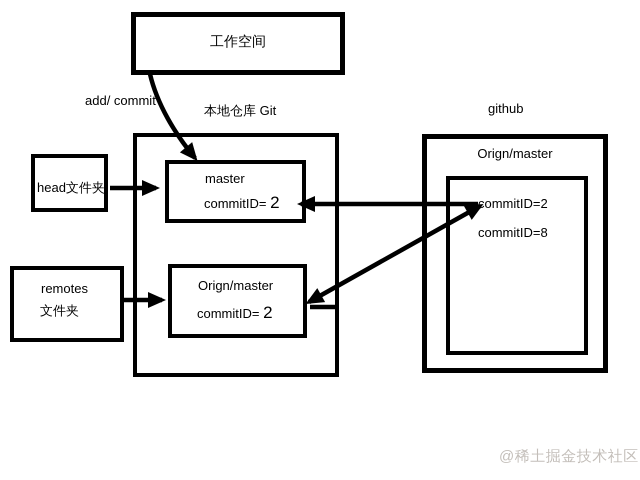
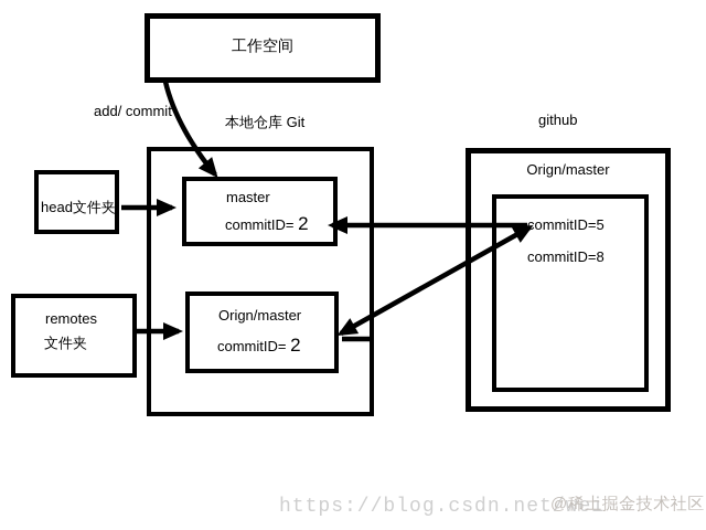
  工作空间
  master
  commitID= 2
  Orign/master
  commitID= 2
  head文件夹
  remotes
  文件夹
  Orign/master
- commitID=2
+ commitID=5
  commitID=8
  add/ commit
  本地仓库 Git
  github
+ https://blog.csdn.net/wei
  @稀土掘金技术社区
